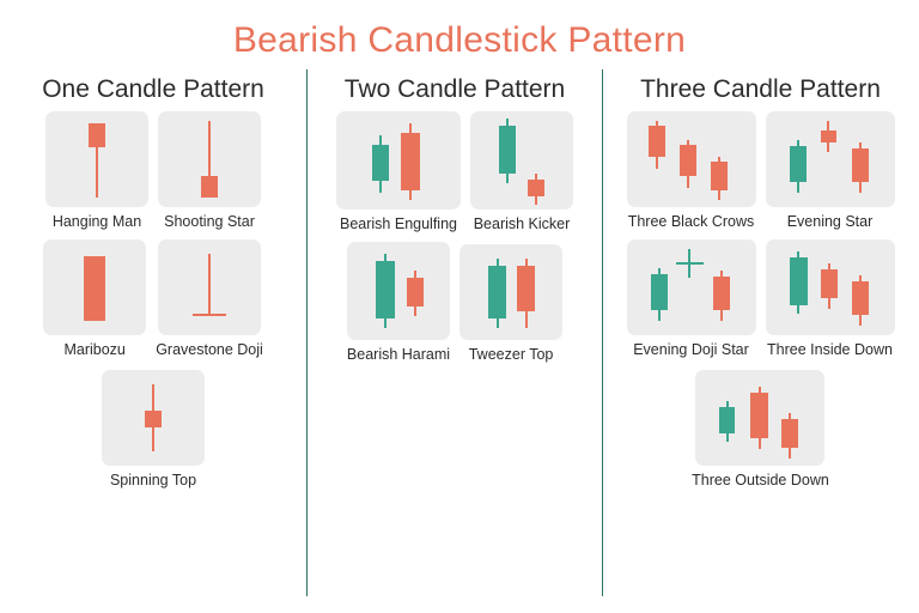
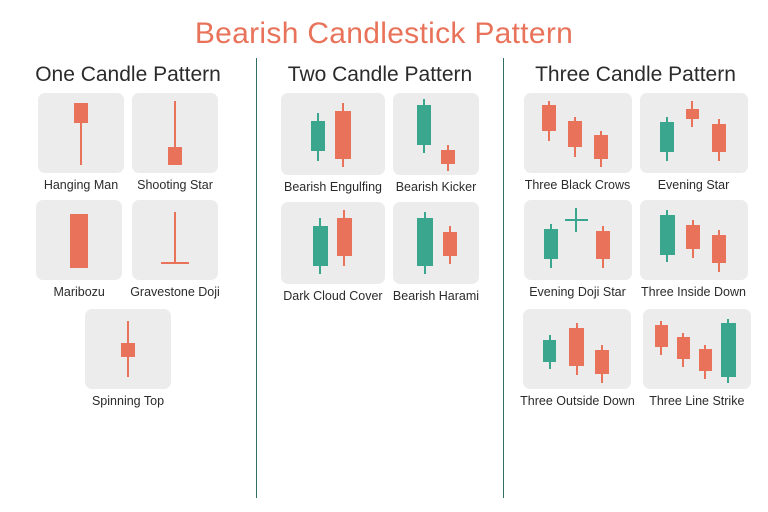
  Bearish Candlestick Pattern
  One Candle Pattern
  Hanging Man
  Shooting Star
  Maribozu
  Gravestone Doji
  Spinning Top
  Two Candle Pattern
  Bearish Engulfing
  Bearish Kicker
+ Dark Cloud Cover
  Bearish Harami
- Tweezer Top
  Three Candle Pattern
  Three Black Crows
  Evening Star
  Evening Doji Star
  Three Inside Down
  Three Outside Down
+ Three Line Strike
